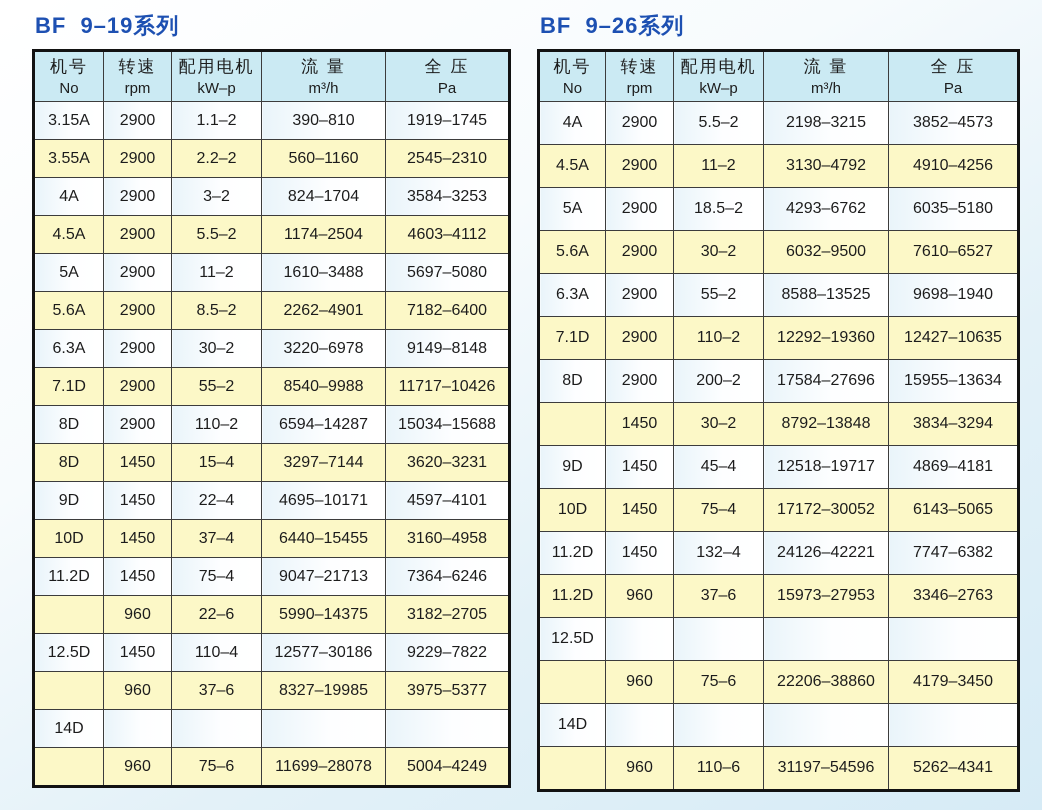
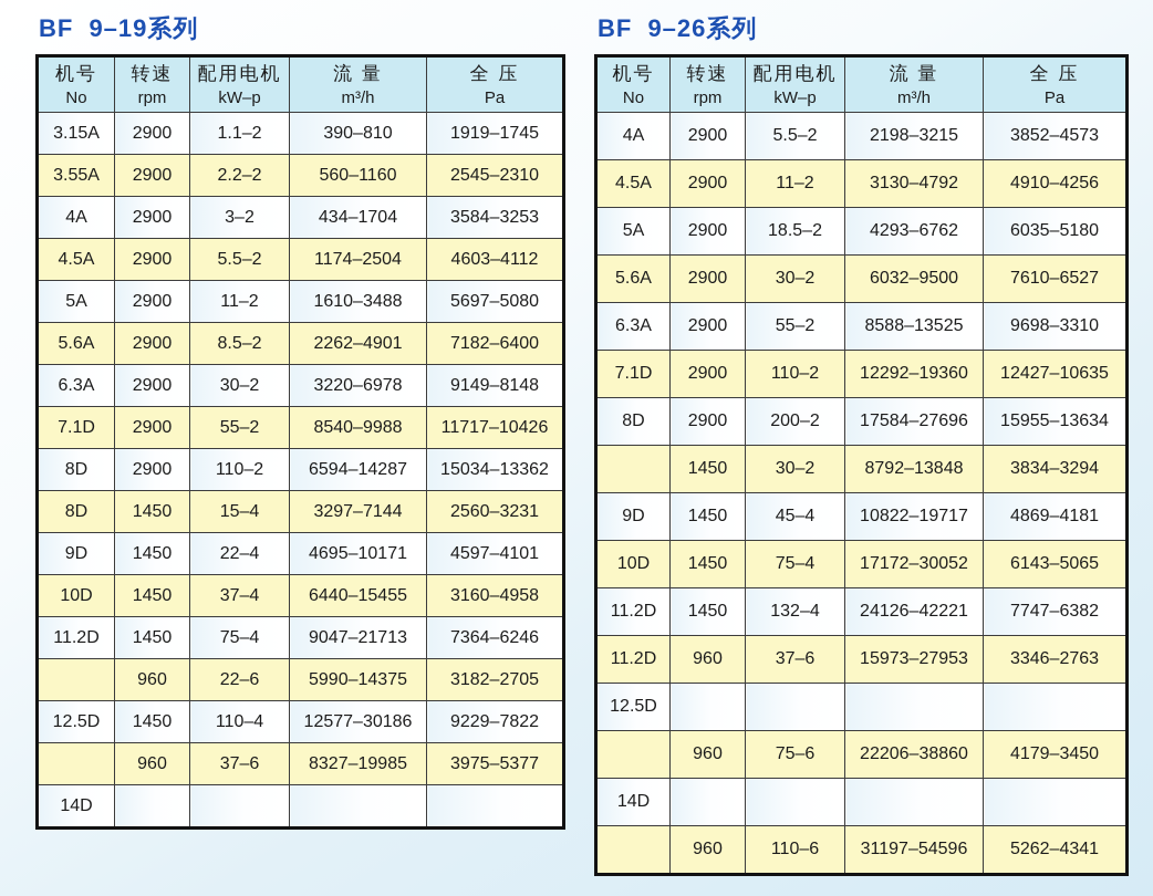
  BF 9–19系列
  机号No	转速rpm	配用电机kW–p	流 量m³/h	全 压Pa
  3.15A	2900	1.1–2	390–810	1919–1745
  3.55A	2900	2.2–2	560–1160	2545–2310
- 4A	2900	3–2	824–1704	3584–3253
+ 4A	2900	3–2	434–1704	3584–3253
  4.5A	2900	5.5–2	1174–2504	4603–4112
  5A	2900	11–2	1610–3488	5697–5080
  5.6A	2900	8.5–2	2262–4901	7182–6400
  6.3A	2900	30–2	3220–6978	9149–8148
  7.1D	2900	55–2	8540–9988	11717–10426
- 8D	2900	110–2	6594–14287	15034–15688
+ 8D	2900	110–2	6594–14287	15034–13362
- 8D	1450	15–4	3297–7144	3620–3231
+ 8D	1450	15–4	3297–7144	2560–3231
  9D	1450	22–4	4695–10171	4597–4101
  10D	1450	37–4	6440–15455	3160–4958
  11.2D	1450	75–4	9047–21713	7364–6246
  	960	22–6	5990–14375	3182–2705
  12.5D	1450	110–4	12577–30186	9229–7822
  	960	37–6	8327–19985	3975–5377
  14D
- 	960	75–6	11699–28078	5004–4249
  BF 9–26系列
  机号No	转速rpm	配用电机kW–p	流 量m³/h	全 压Pa
  4A	2900	5.5–2	2198–3215	3852–4573
  4.5A	2900	11–2	3130–4792	4910–4256
  5A	2900	18.5–2	4293–6762	6035–5180
  5.6A	2900	30–2	6032–9500	7610–6527
- 6.3A	2900	55–2	8588–13525	9698–1940
+ 6.3A	2900	55–2	8588–13525	9698–3310
  7.1D	2900	110–2	12292–19360	12427–10635
  8D	2900	200–2	17584–27696	15955–13634
  	1450	30–2	8792–13848	3834–3294
- 9D	1450	45–4	12518–19717	4869–4181
+ 9D	1450	45–4	10822–19717	4869–4181
  10D	1450	75–4	17172–30052	6143–5065
  11.2D	1450	132–4	24126–42221	7747–6382
  11.2D	960	37–6	15973–27953	3346–2763
  12.5D
  	960	75–6	22206–38860	4179–3450
  14D
  	960	110–6	31197–54596	5262–4341
